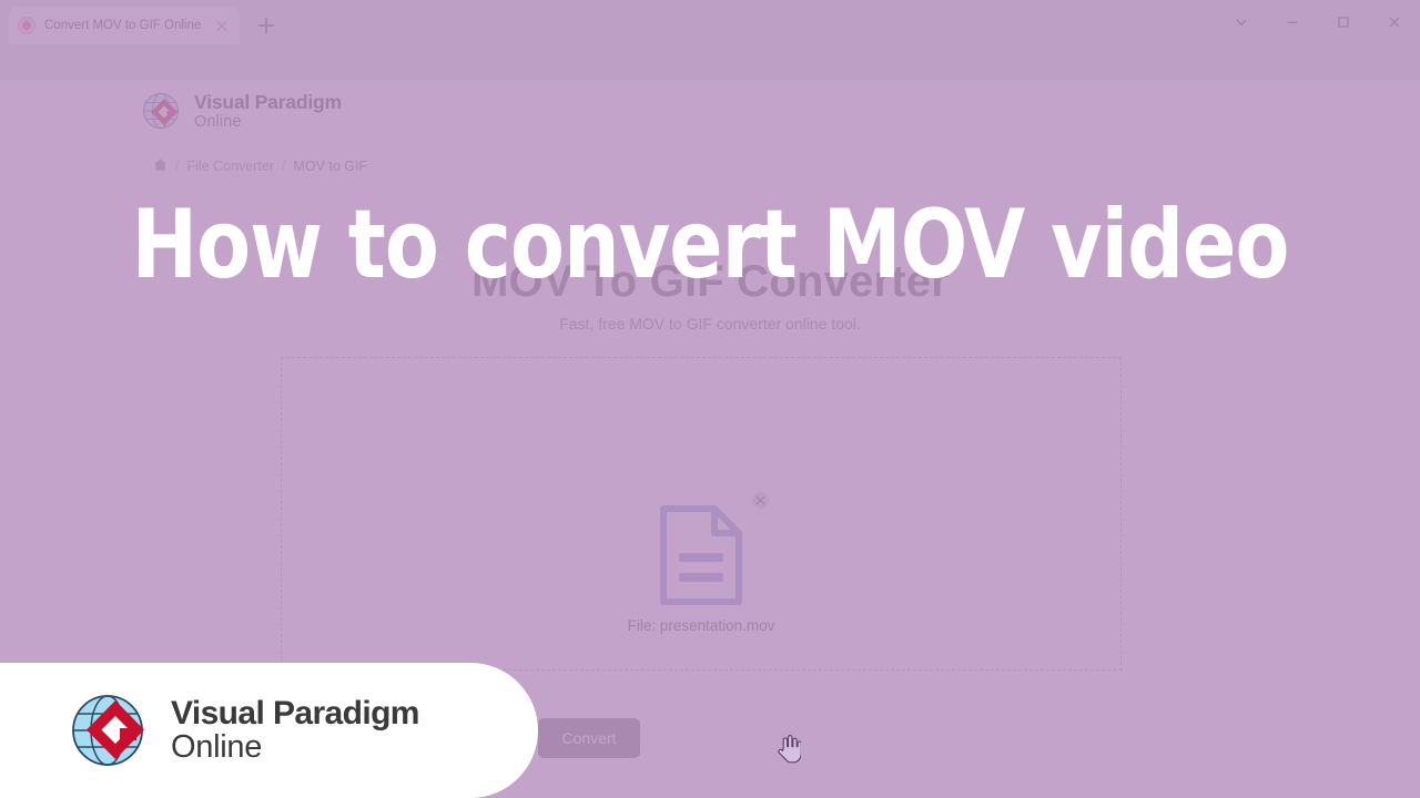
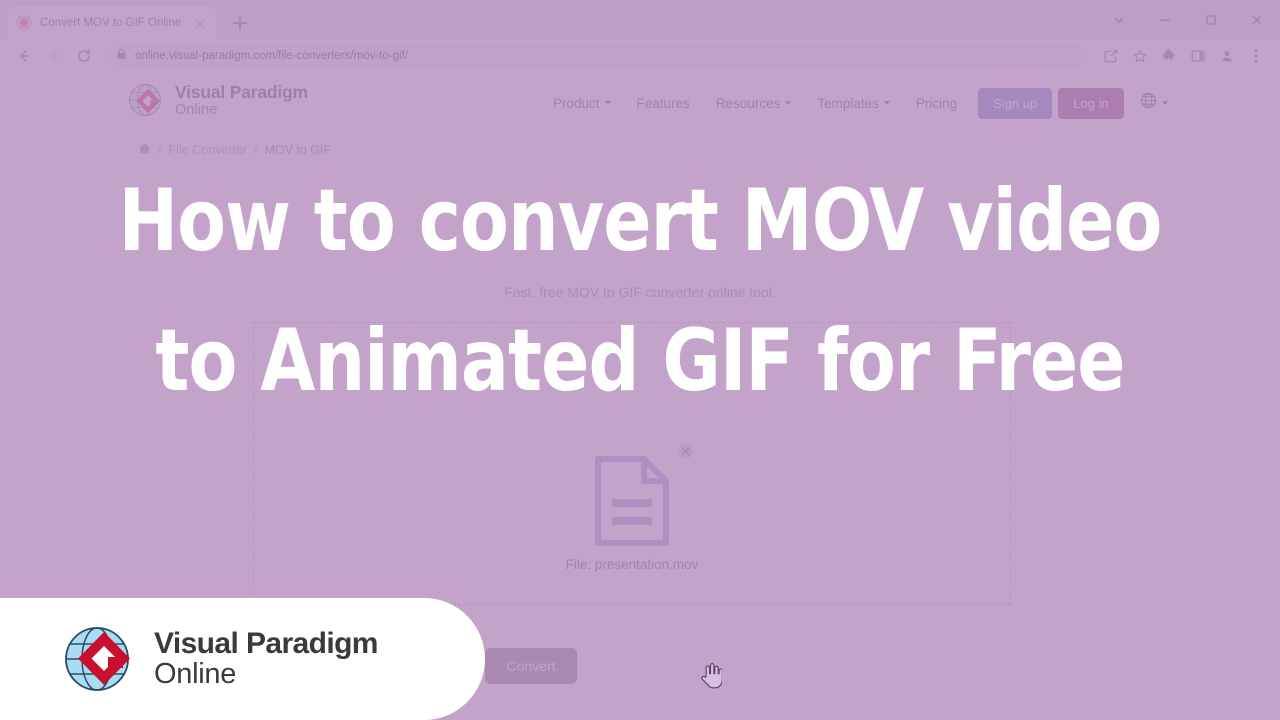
  Convert MOV to GIF Online
+ online.visual-paradigm.com/file-converters/mov-to-gif/
  Visual Paradigm
  Online
+ Product
+ Features
+ Resources
+ Templates
+ Pricing
+ Sign up
+ Log in
  MOV to GIF
- MOV To GIF Converter
  Fast, free MOV to GIF converter online tool.
  File: presentation.mov
  Convert
  How to convert MOV video
+ to Animated GIF for Free
  Visual Paradigm
  Online
